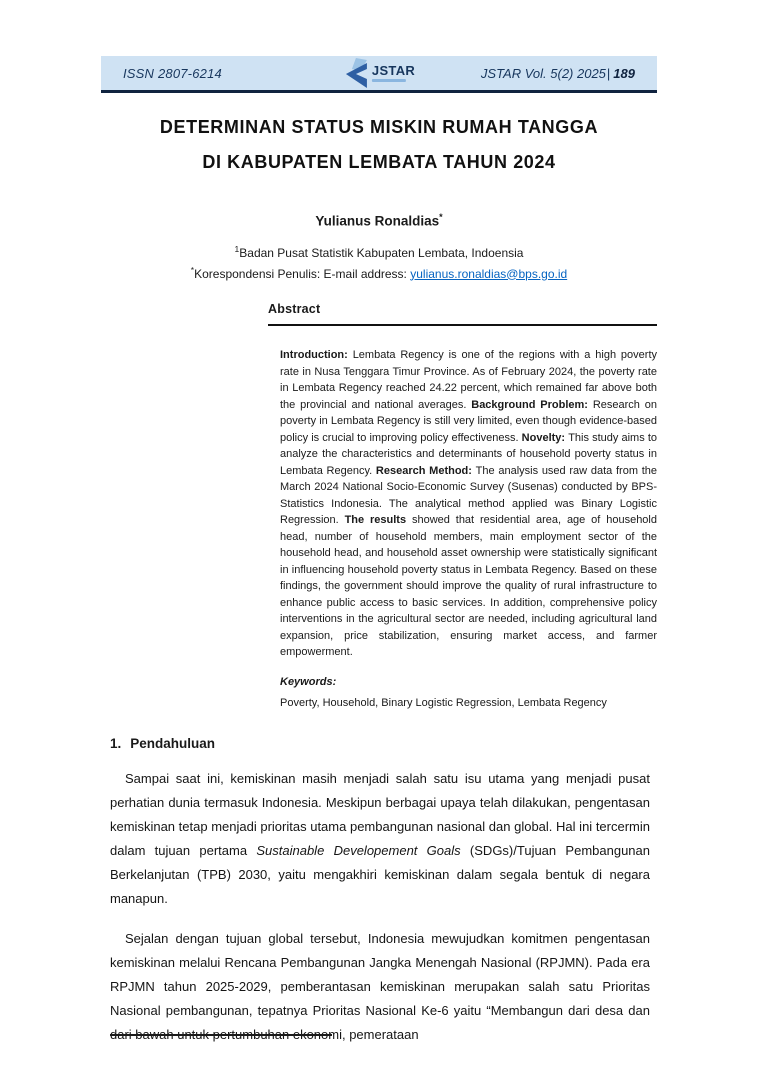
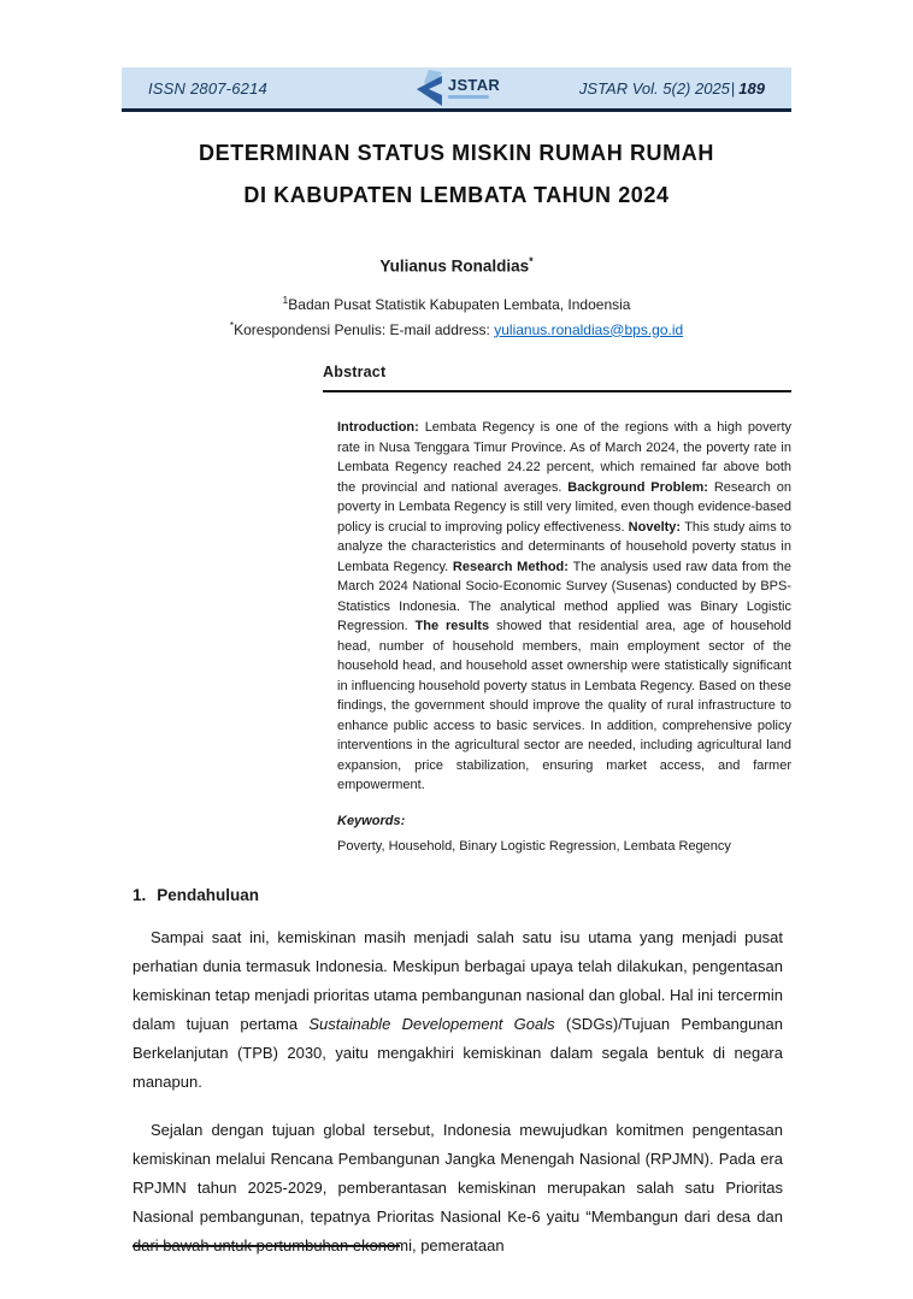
  ISSN 2807-6214
  JSTAR
  JSTAR Vol. 5(2) 2025| 189
- DETERMINAN STATUS MISKIN RUMAH TANGGA
+ DETERMINAN STATUS MISKIN RUMAH RUMAH
  DI KABUPATEN LEMBATA TAHUN 2024
  Yulianus Ronaldias*
  1Badan Pusat Statistik Kabupaten Lembata, Indoensia
  *Korespondensi Penulis: E-mail address: yulianus.ronaldias@bps.go.id
  Abstract
- Introduction: Lembata Regency is one of the regions with a high poverty rate in Nusa Tenggara Timur Province. As of February 2024, the poverty rate in Lembata Regency reached 24.22 percent, which remained far above both the provincial and national averages. Background Problem: Research on poverty in Lembata Regency is still very limited, even though evidence-based policy is crucial to improving policy effectiveness. Novelty: This study aims to analyze the characteristics and determinants of household poverty status in Lembata Regency. Research Method: The analysis used raw data from the March 2024 National Socio-Economic Survey (Susenas) conducted by BPS-Statistics Indonesia. The analytical method applied was Binary Logistic Regression. The results showed that residential area, age of household head, number of household members, main employment sector of the household head, and household asset ownership were statistically significant in influencing household poverty status in Lembata Regency. Based on these findings, the government should improve the quality of rural infrastructure to enhance public access to basic services. In addition, comprehensive policy interventions in the agricultural sector are needed, including agricultural land expansion, price stabilization, ensuring market access, and farmer empowerment.
+ Introduction: Lembata Regency is one of the regions with a high poverty rate in Nusa Tenggara Timur Province. As of March 2024, the poverty rate in Lembata Regency reached 24.22 percent, which remained far above both the provincial and national averages. Background Problem: Research on poverty in Lembata Regency is still very limited, even though evidence-based policy is crucial to improving policy effectiveness. Novelty: This study aims to analyze the characteristics and determinants of household poverty status in Lembata Regency. Research Method: The analysis used raw data from the March 2024 National Socio-Economic Survey (Susenas) conducted by BPS-Statistics Indonesia. The analytical method applied was Binary Logistic Regression. The results showed that residential area, age of household head, number of household members, main employment sector of the household head, and household asset ownership were statistically significant in influencing household poverty status in Lembata Regency. Based on these findings, the government should improve the quality of rural infrastructure to enhance public access to basic services. In addition, comprehensive policy interventions in the agricultural sector are needed, including agricultural land expansion, price stabilization, ensuring market access, and farmer empowerment.
  Keywords:
  Poverty, Household, Binary Logistic Regression, Lembata Regency
  1. Pendahuluan
  Sampai saat ini, kemiskinan masih menjadi salah satu isu utama yang menjadi pusat perhatian dunia termasuk Indonesia. Meskipun berbagai upaya telah dilakukan, pengentasan kemiskinan tetap menjadi prioritas utama pembangunan nasional dan global. Hal ini tercermin dalam tujuan pertama Sustainable Developement Goals (SDGs)/Tujuan Pembangunan Berkelanjutan (TPB) 2030, yaitu mengakhiri kemiskinan dalam segala bentuk di negara manapun.
  Sejalan dengan tujuan global tersebut, Indonesia mewujudkan komitmen pengentasan kemiskinan melalui Rencana Pembangunan Jangka Menengah Nasional (RPJMN). Pada era RPJMN tahun 2025-2029, pemberantasan kemiskinan merupakan salah satu Prioritas Nasional pembangunan, tepatnya Prioritas Nasional Ke-6 yaitu “Membangun dari desa dan mi, pemerataan
